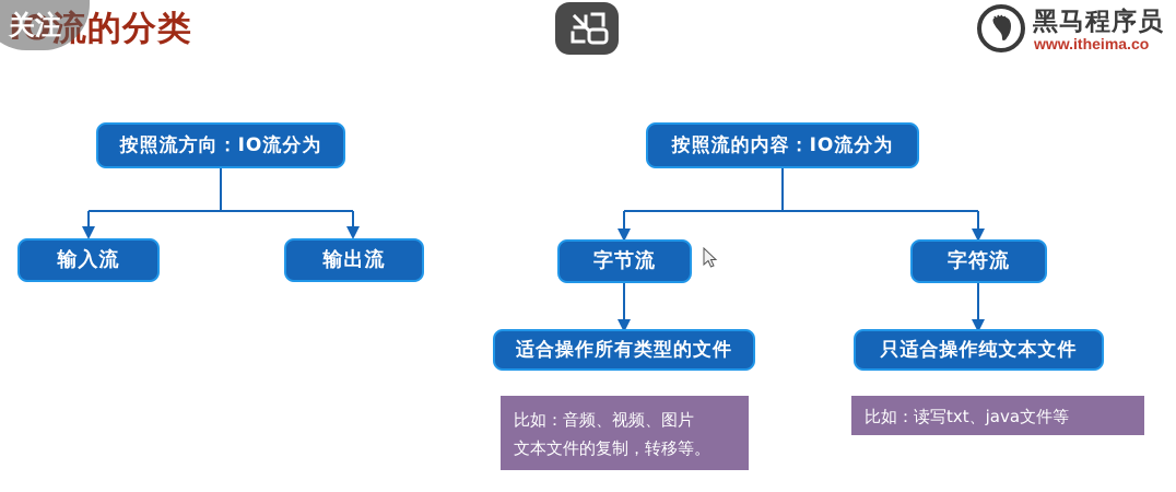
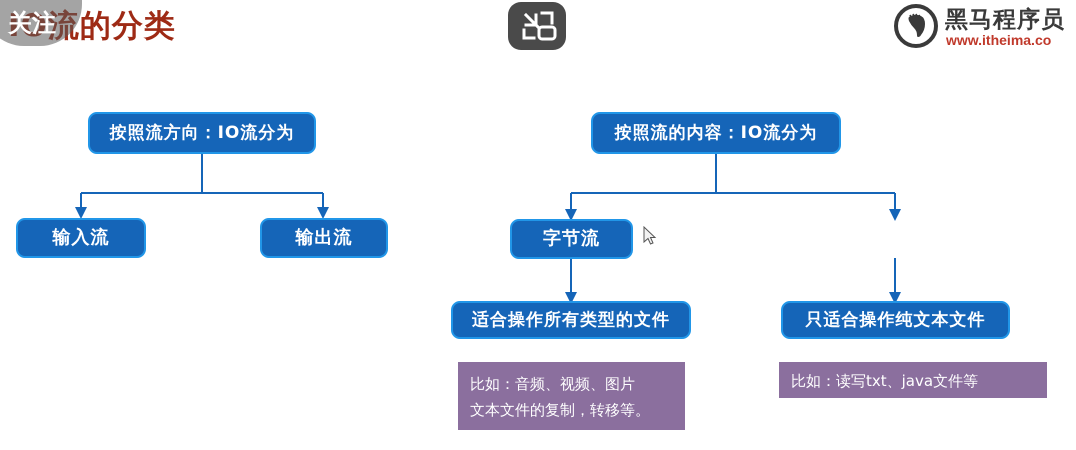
  IO流的分类
  关注
  黑马程序员
  www.itheima.co
  按照流方向：IO流分为
  输入流
  输出流
  按照流的内容：IO流分为
  字节流
- 字符流
  适合操作所有类型的文件
  只适合操作纯文本文件
  比如：音频、视频、图片
  文本文件的复制，转移等。
  比如：读写txt、java文件等
